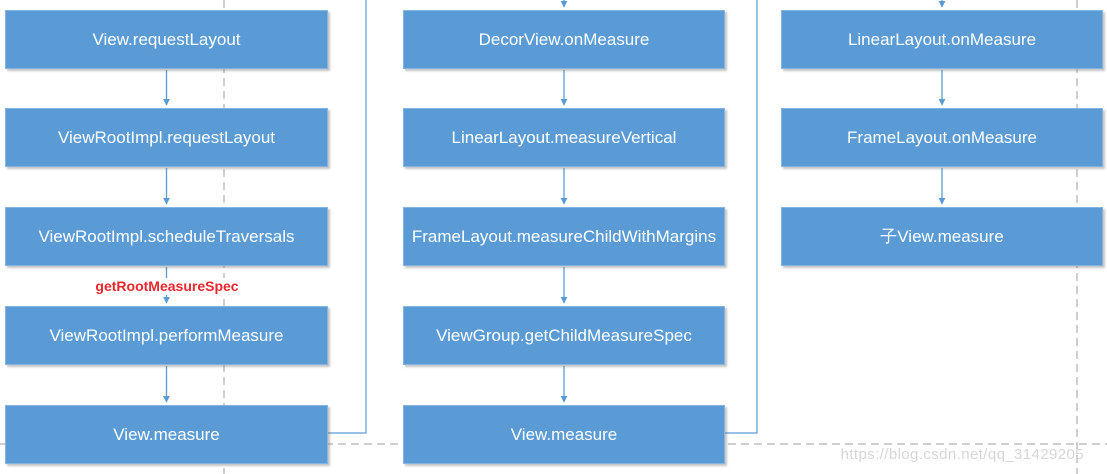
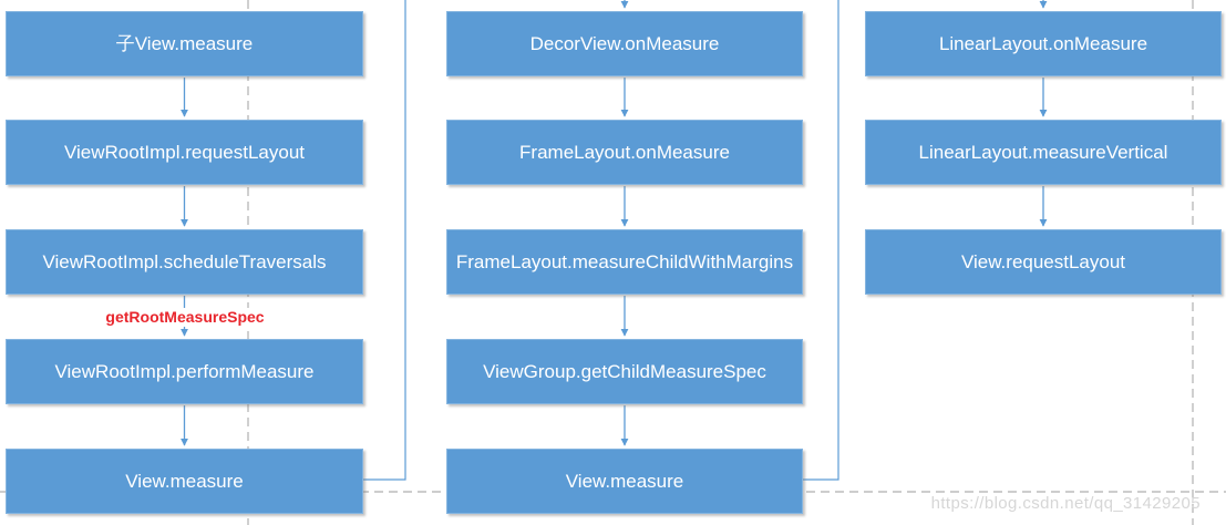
- View.requestLayout
+ 子View.measure
  ViewRootImpl.requestLayout
  ViewRootImpl.scheduleTraversals
  ViewRootImpl.performMeasure
  View.measure
  DecorView.onMeasure
- LinearLayout.measureVertical
+ FrameLayout.onMeasure
  FrameLayout.measureChildWithMargins
  ViewGroup.getChildMeasureSpec
  View.measure
  LinearLayout.onMeasure
- FrameLayout.onMeasure
+ LinearLayout.measureVertical
- 子View.measure
+ View.requestLayout
  getRootMeasureSpec
  https://blog.csdn.net/qq_31429205
